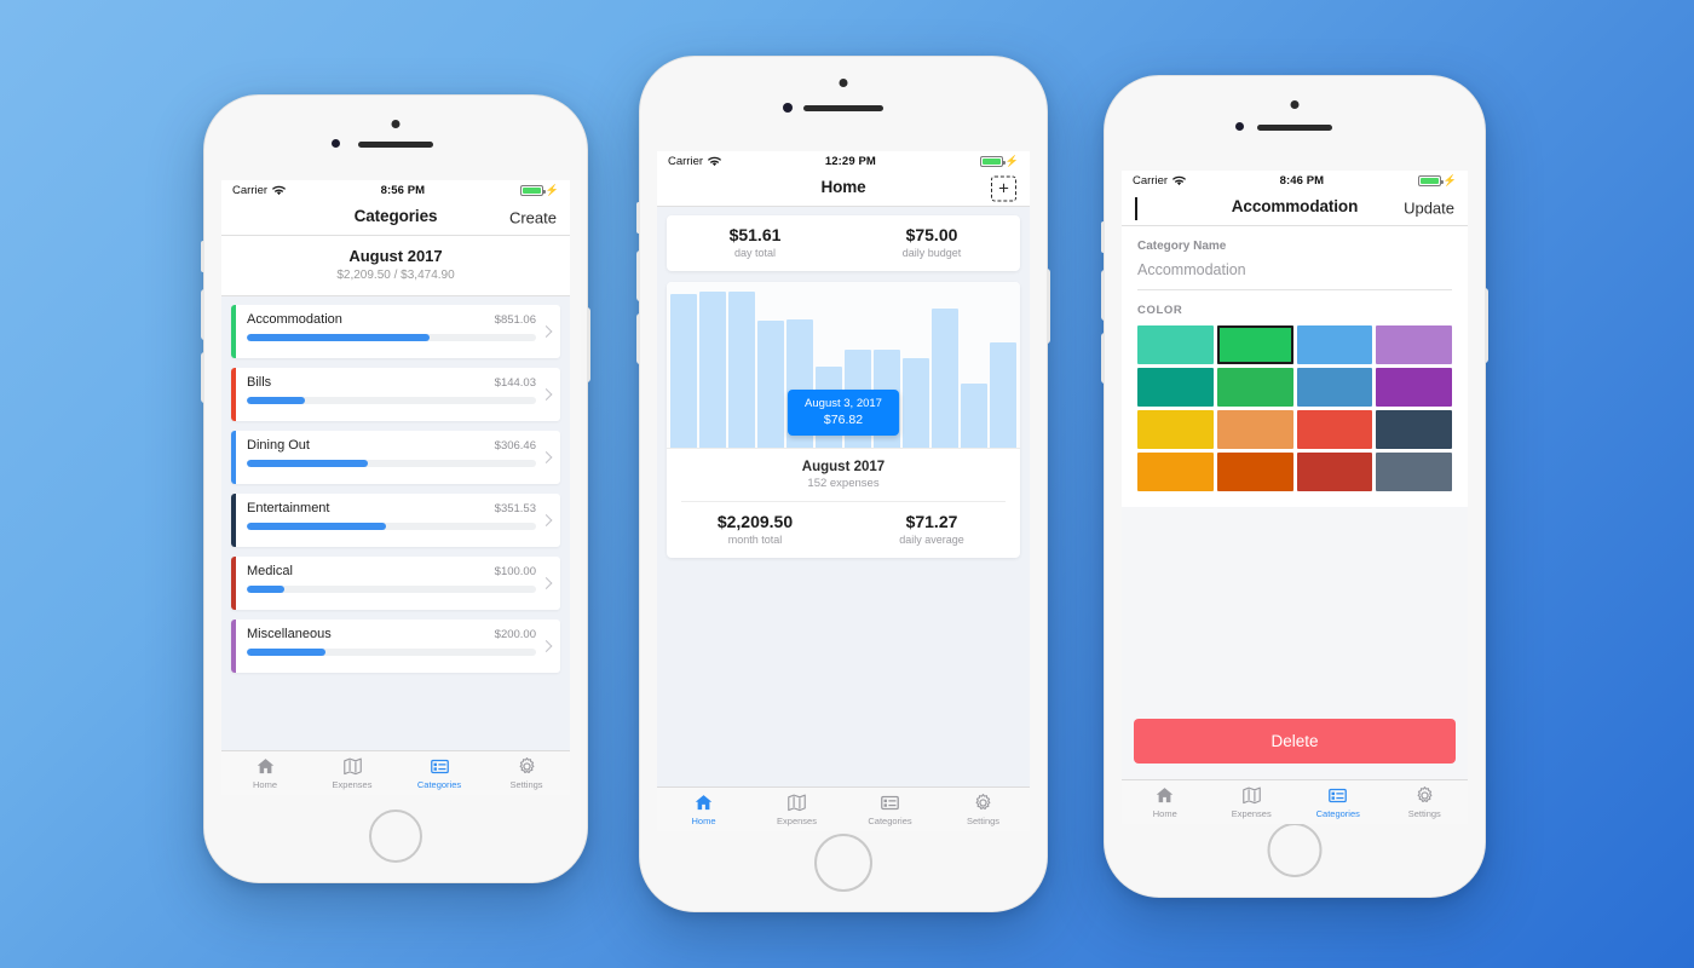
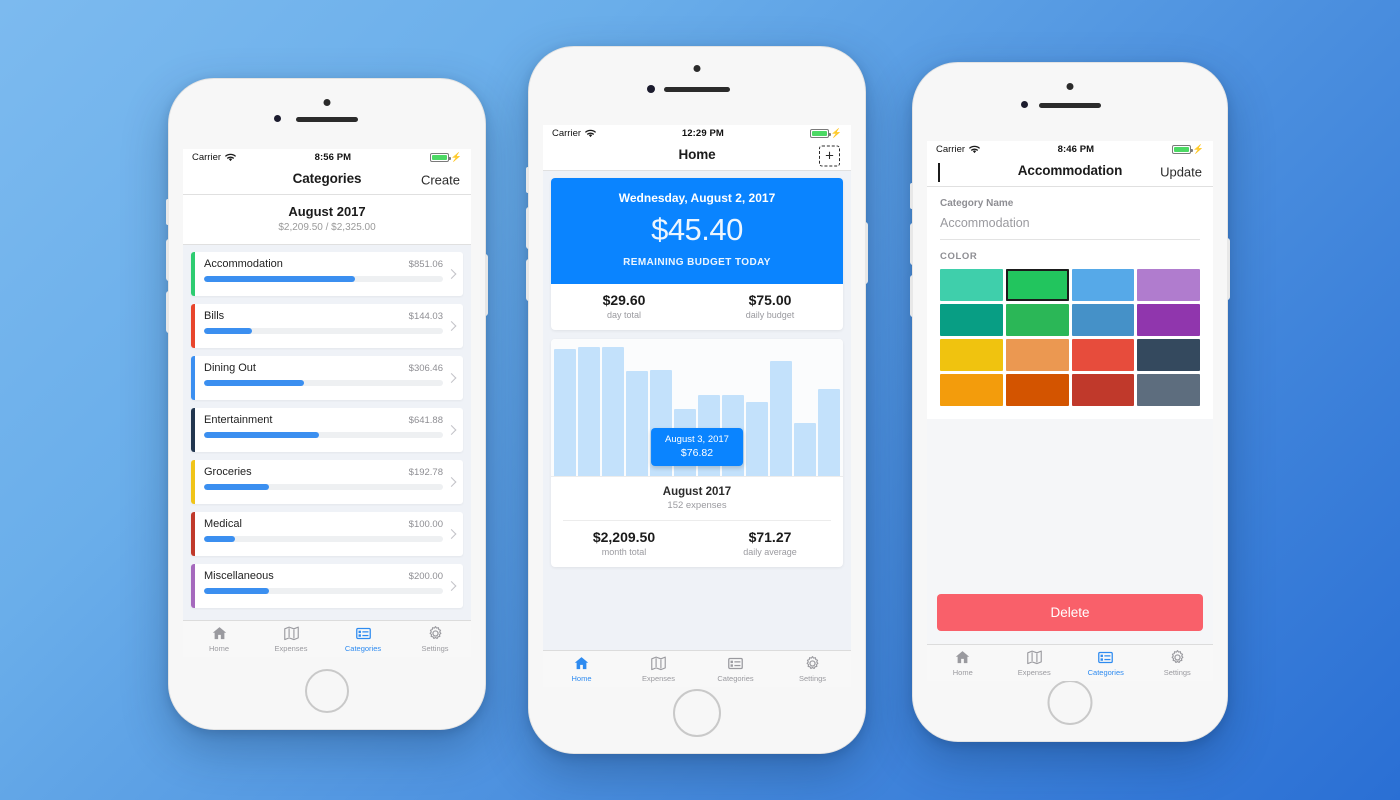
  Carrier
  8:56 PM
  ⚡
  Categories
  Create
  August 2017
- $2,209.50 / $3,474.90
+ $2,209.50 / $2,325.00
  Accommodation
  $851.06
  Bills
  $144.03
  Dining Out
  $306.46
  Entertainment
- $351.53
+ $641.88
+ Groceries
+ $192.78
  Medical
  $100.00
  Miscellaneous
  $200.00
  Home
  Expenses
  Categories
  Settings
  Carrier
  12:29 PM
  ⚡
  Home
  +
+ Wednesday, August 2, 2017
+ $45.40
+ REMAINING BUDGET TODAY
- $51.61
+ $29.60
  day total
  $75.00
  daily budget
  August 3, 2017
  $76.82
  August 2017
  152 expenses
  $2,209.50
  month total
  $71.27
  daily average
  Home
  Expenses
  Categories
  Settings
  Carrier
  8:46 PM
  ⚡
  Accommodation
  Update
  Category Name
  Accommodation
  COLOR
  Delete
  Home
  Expenses
  Categories
  Settings
